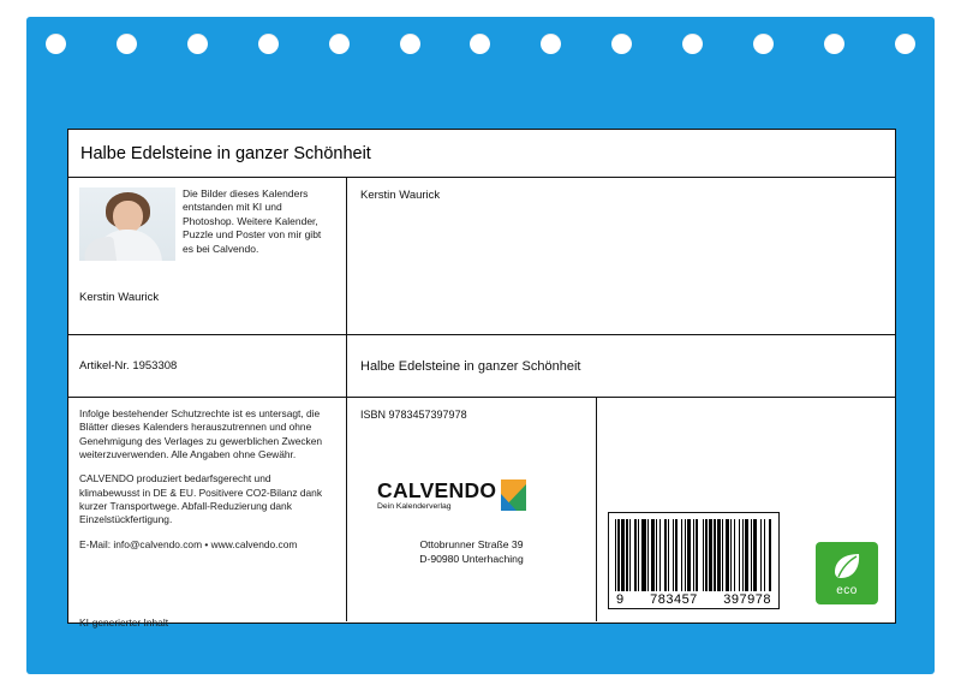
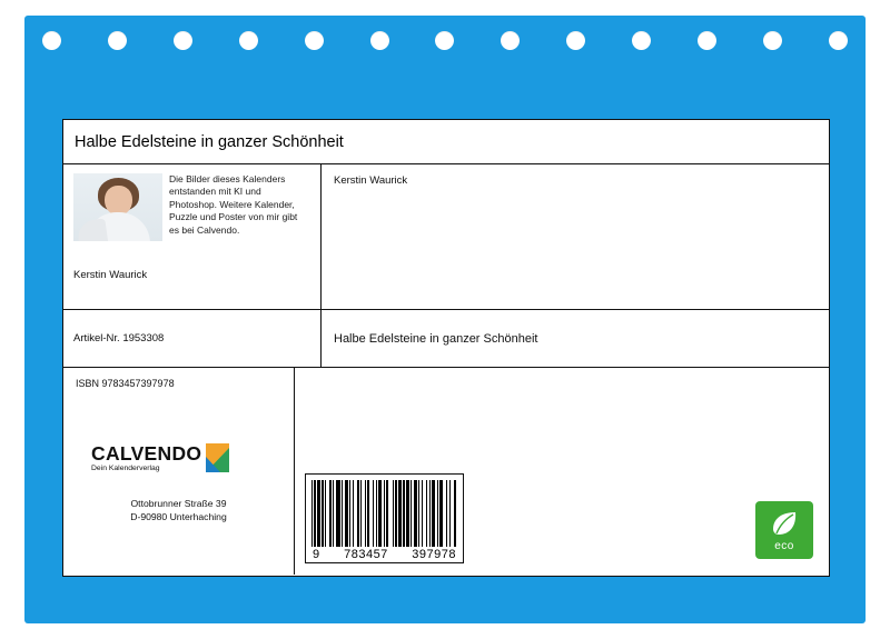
  Halbe Edelsteine in ganzer Schönheit
  Die Bilder dieses Kalenders entstanden mit KI und Photoshop. Weitere Kalender, Puzzle und Poster von mir gibt es bei Calvendo.
  Kerstin Waurick
  Kerstin Waurick
  Artikel-Nr. 1953308
  Halbe Edelsteine in ganzer Schönheit
- Infolge bestehender Schutzrechte ist es untersagt, die Blätter dieses Kalenders herauszutrennen und ohne Genehmigung des Verlages zu gewerblichen Zwecken weiterzuverwenden. Alle Angaben ohne Gewähr.
- CALVENDO produziert bedarfsgerecht und klimabewusst in DE & EU. Positivere CO2-Bilanz dank kurzer Transportwege. Abfall-Reduzierung dank Einzelstückfertigung.
- E-Mail: info@calvendo.com • www.calvendo.com
- KI-generierter Inhalt
  ISBN 9783457397978
  CALVENDO
  Ottobrunner Straße 39
  D-90980 Unterhaching
  9
  783457
  397978
  eco
